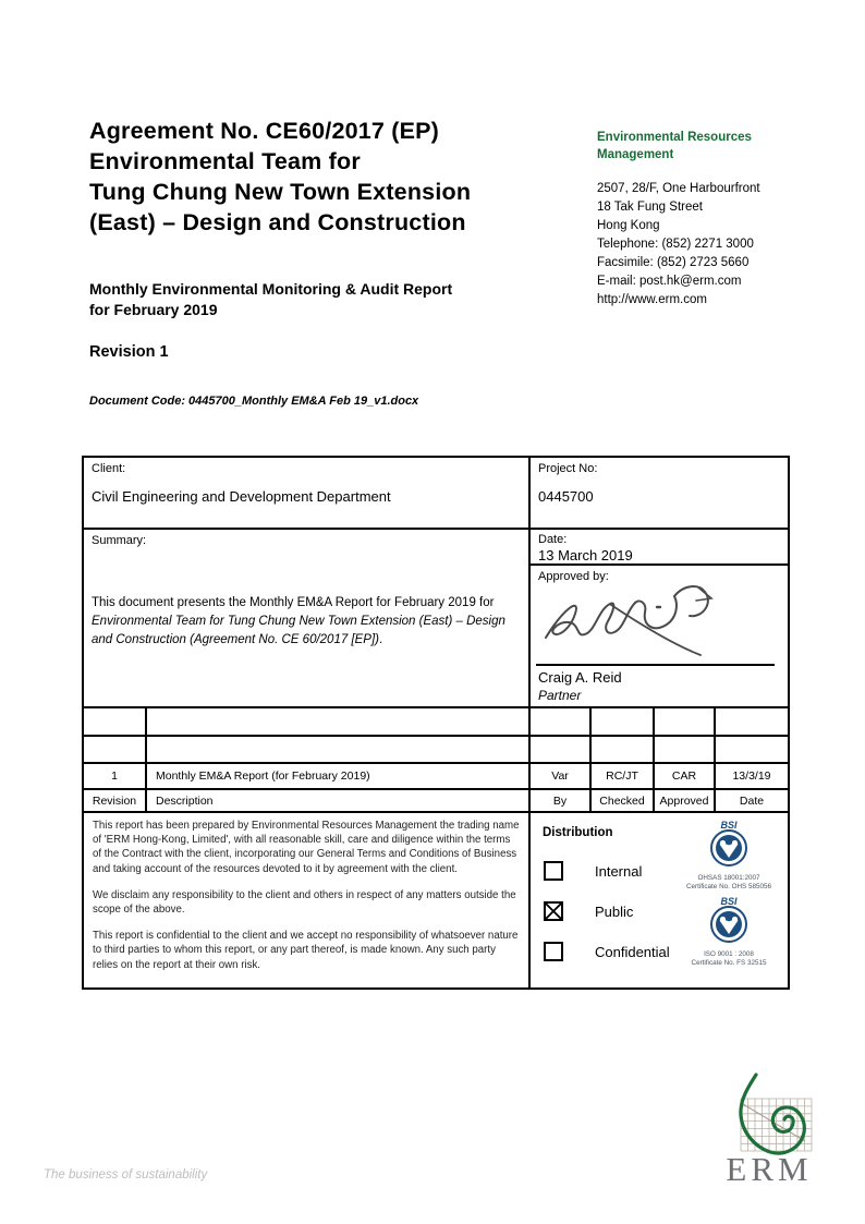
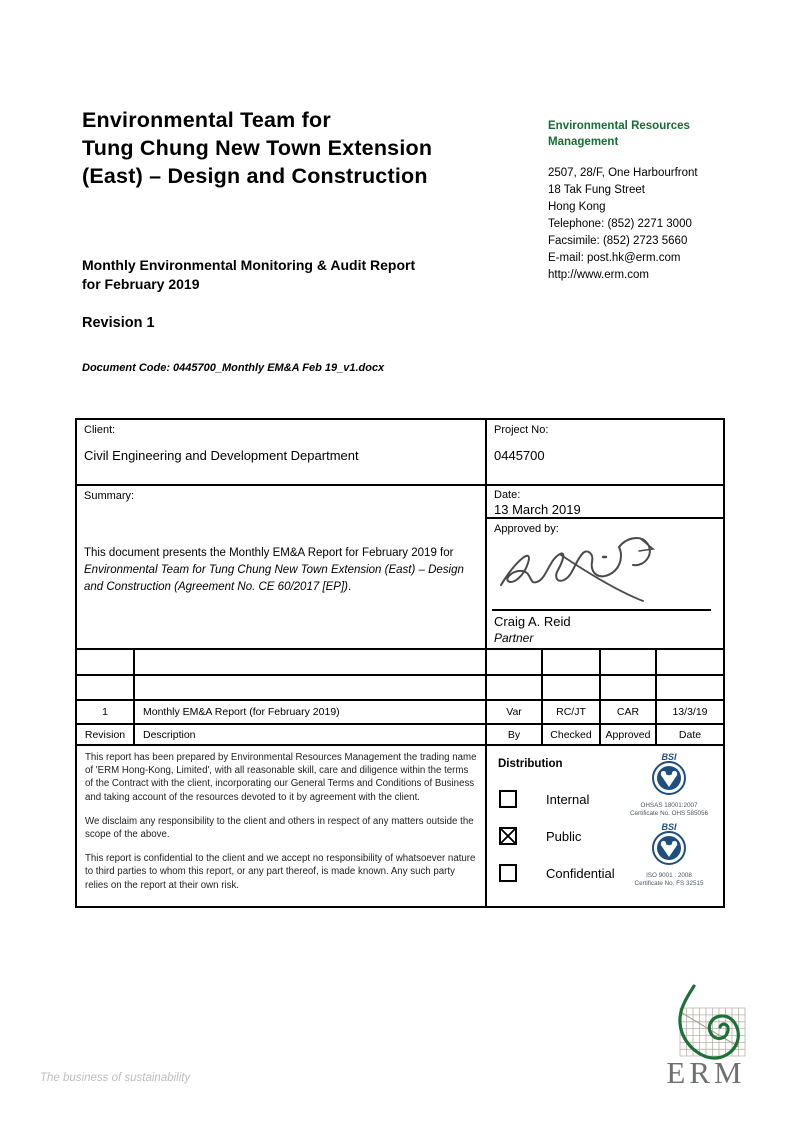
- Agreement No. CE60/2017 (EP)
  Environmental Team for
  Tung Chung New Town Extension
  (East) – Design and Construction
  Monthly Environmental Monitoring & Audit Report
  for February 2019
  Revision 1
  Document Code: 0445700_Monthly EM&A Feb 19_v1.docx
  Environmental Resources
  Management
  2507, 28/F, One Harbourfront
  18 Tak Fung Street
  Hong Kong
  Telephone: (852) 2271 3000
  Facsimile: (852) 2723 5660
  E-mail: post.hk@erm.com
  http://www.erm.com
  Client:
  Civil Engineering and Development Department
  Project No:
  0445700
  Summary:
  This document presents the Monthly EM&A Report for February 2019 for Environmental Team for Tung Chung New Town Extension (East) – Design and Construction (Agreement No. CE 60/2017 [EP]).
  Date:
  13 March 2019
  Approved by:
  Craig A. Reid
  Partner
  1
  Monthly EM&A Report (for February 2019)
  Var
  RC/JT
  CAR
  13/3/19
  Revision
  Description
  By
  Checked
  Approved
  Date
  This report has been prepared by Environmental Resources Management the trading name of 'ERM Hong-Kong, Limited', with all reasonable skill, care and diligence within the terms of the Contract with the client, incorporating our General Terms and Conditions of Business and taking account of the resources devoted to it by agreement with the client.
  We disclaim any responsibility to the client and others in respect of any matters outside the scope of the above.
  This report is confidential to the client and we accept no responsibility of whatsoever nature to third parties to whom this report, or any part thereof, is made known. Any such party relies on the report at their own risk.
  Distribution
  Internal
  Public
  Confidential
  BSI
  BSI
  ERM
  The business of sustainability
